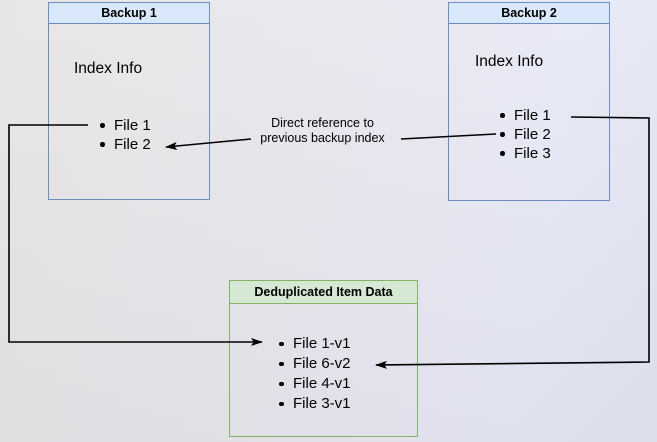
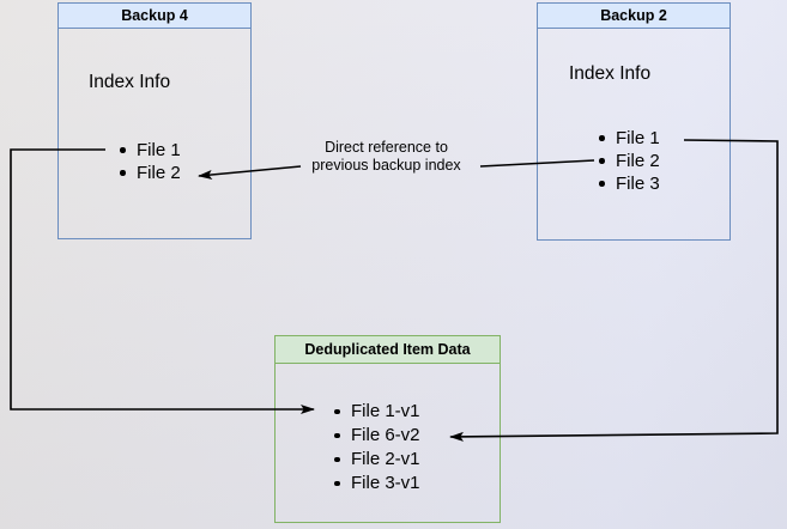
- Backup 1
+ Backup 4
  Index Info
  File 1
  File 2
  Backup 2
  Index Info
  File 1
  File 2
  File 3
  Deduplicated Item Data
  File 1-v1
  File 6-v2
- File 4-v1
+ File 2-v1
  File 3-v1
  Direct reference to
  previous backup index
